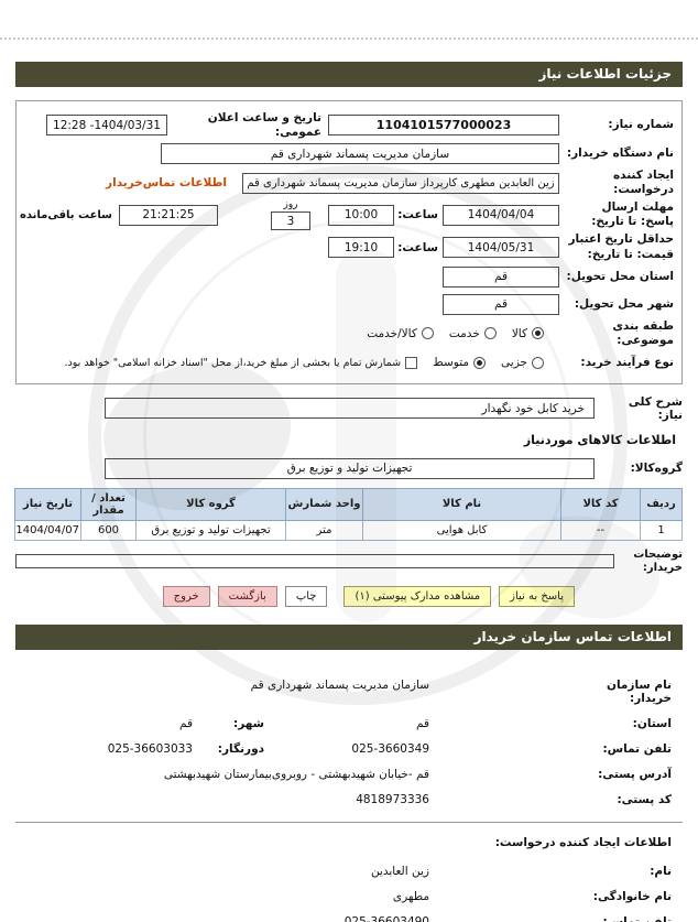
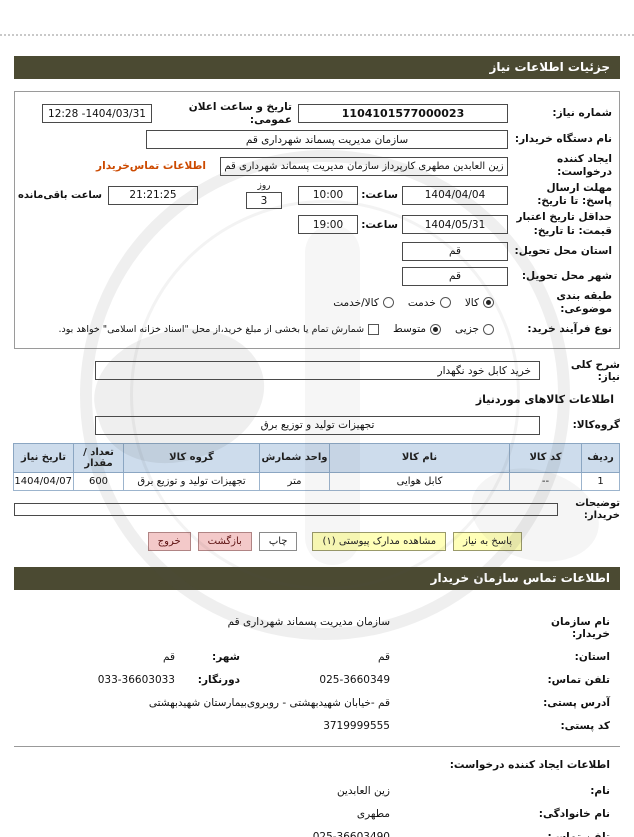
  جزئیات اطلاعات نیاز
  شماره نیاز:
  1104101577000023
  تاریخ و ساعت اعلان عمومی:
  1404/03/31- 12:28
  نام دستگاه خریدار:
  سازمان مدیریت پسماند شهرداری قم
  ایجاد کننده درخواست:
  زین العابدین مطهری کارپرداز سازمان مدیریت پسماند شهرداری قم
  اطلاعات تماس‌خریدار
  مهلت ارسال پاسخ: تا تاریخ:
  1404/04/04
  ساعت:
  10:00
  روز
  3
  21:21:25
  ساعت باقی‌مانده
  حداقل تاریخ اعتبار قیمت: تا تاریخ:
  1404/05/31
  ساعت:
- 19:10
+ 19:00
  استان محل تحویل:
  قم
  شهر محل تحویل:
  قم
  طبقه بندی موضوعی:
  کالا
  خدمت
  کالا/خدمت
  نوع فرآیند خرید:
  جزیی
  متوسط
  شمارش تمام یا بخشی از مبلغ خرید،از محل "اسناد خزانه اسلامی" خواهد بود.
  شرح کلی نیاز:
  خرید کابل خود نگهدار
  اطلاعات کالاهای موردنیاز
  گروه‌کالا:
  تجهیزات تولید و توزیع برق
  ردیف	کد کالا	نام کالا	واحد شمارش	گروه کالا	تعداد / مقدار	تاریخ نیاز
  1	--	کابل هوایی	متر	تجهیزات تولید و توزیع برق	600	1404/04/07
  توضیحات خریدار:
  پاسخ به نیاز
  مشاهده مدارک پیوستی (۱)
  چاپ
  بازگشت
  خروج
  اطلاعات تماس سازمان خریدار
  نام سازمان خریدار:
  سازمان مدیریت پسماند شهرداری قم
  استان‌:
  قم
  شهر:
  قم
  تلفن تماس:
  025-3660349
  دورنگار:
- 025-36603033
+ 033-36603033
  آدرس پستی:
  قم -خیابان شهیدبهشتی - روبروی‌بیمارستان شهیدبهشتی
  کد پستی:
- 4818973336
+ 3719999555
  اطلاعات ایجاد کننده درخواست:
  نام:
  زین العابدین
  نام خانوادگی:
  مطهری
